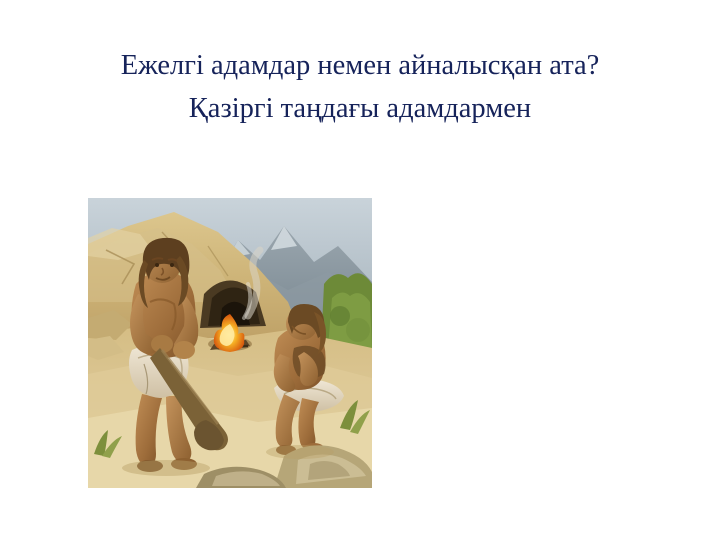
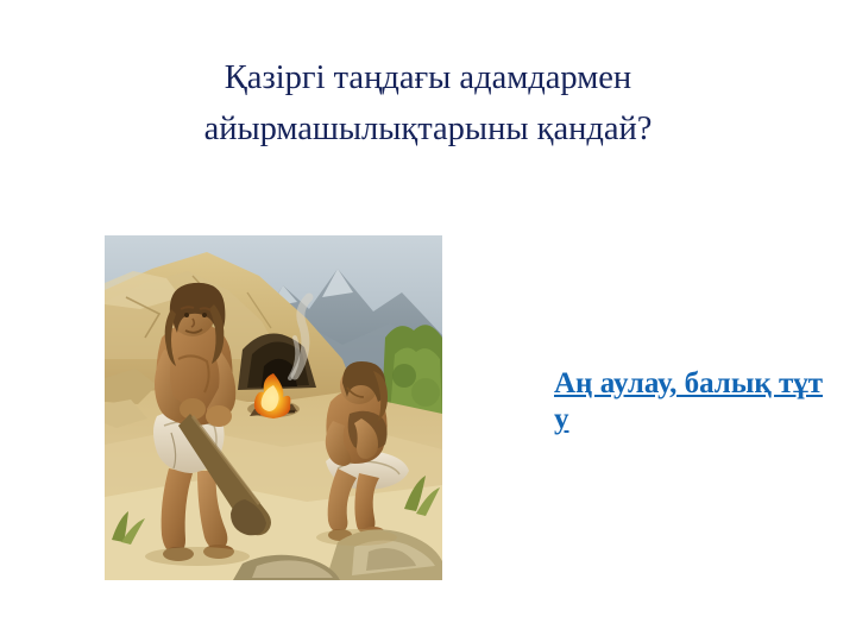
- Ежелгі адамдар немен айналысқан ата?
  Қазіргі таңдағы адамдармен
+ айырмашылықтарыны қандай?
+ Аң аулау, балық тұту
